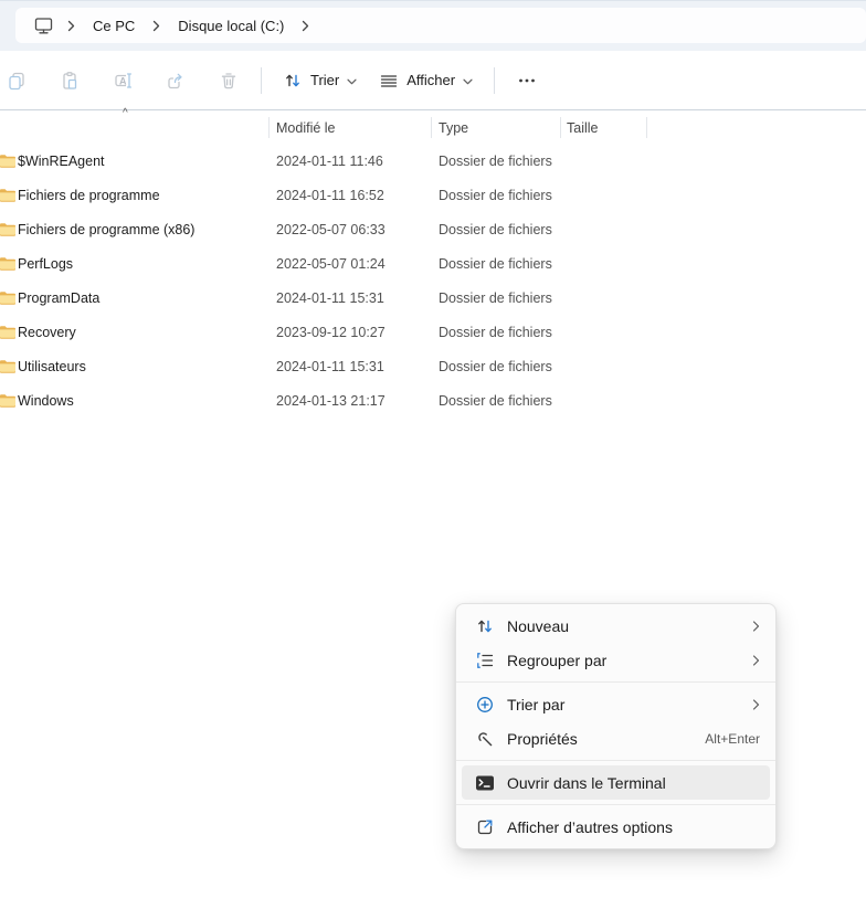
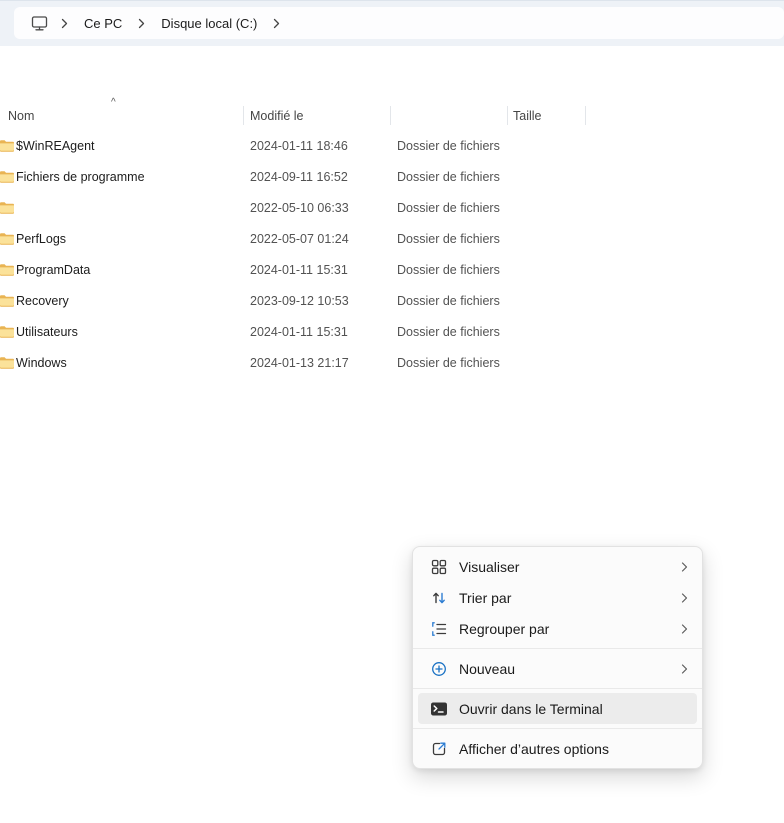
  Ce PC
  Disque local (C:)
- A
- Trier
- Afficher
  ^
+ Nom
  Modifié le
- Type
  Taille
  $WinREAgent
- 2024-01-11 11:46
+ 2024-01-11 18:46
  Dossier de fichiers
  Fichiers de programme
- 2024-01-11 16:52
+ 2024-09-11 16:52
  Dossier de fichiers
- Fichiers de programme (x86)
- 2022-05-07 06:33
+ 2022-05-10 06:33
  Dossier de fichiers
  PerfLogs
  2022-05-07 01:24
  Dossier de fichiers
  ProgramData
  2024-01-11 15:31
  Dossier de fichiers
  Recovery
- 2023-09-12 10:27
+ 2023-09-12 10:53
  Dossier de fichiers
  Utilisateurs
  2024-01-11 15:31
  Dossier de fichiers
  Windows
  2024-01-13 21:17
  Dossier de fichiers
+ Visualiser
- Nouveau
+ Trier par
  Regrouper par
- Trier par
+ Nouveau
- Propriétés
- Alt+Enter
  Ouvrir dans le Terminal
  Afficher d’autres options
